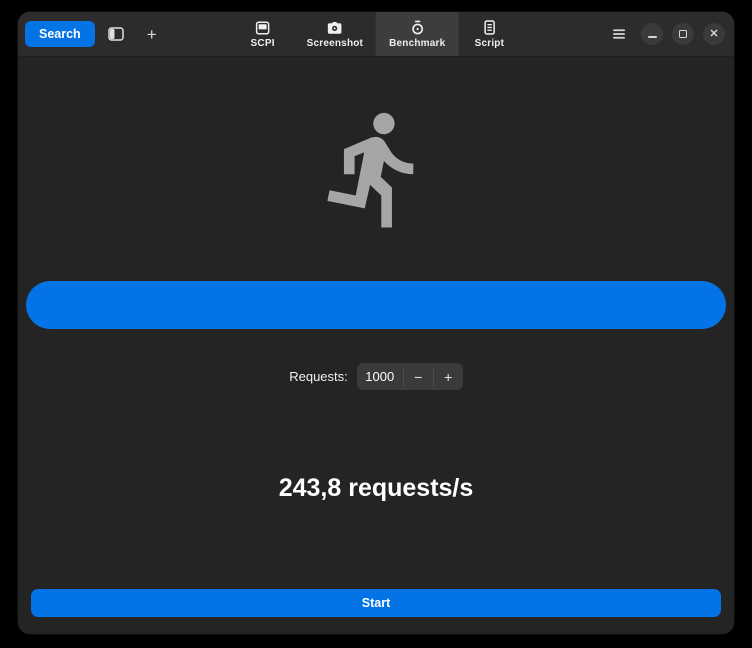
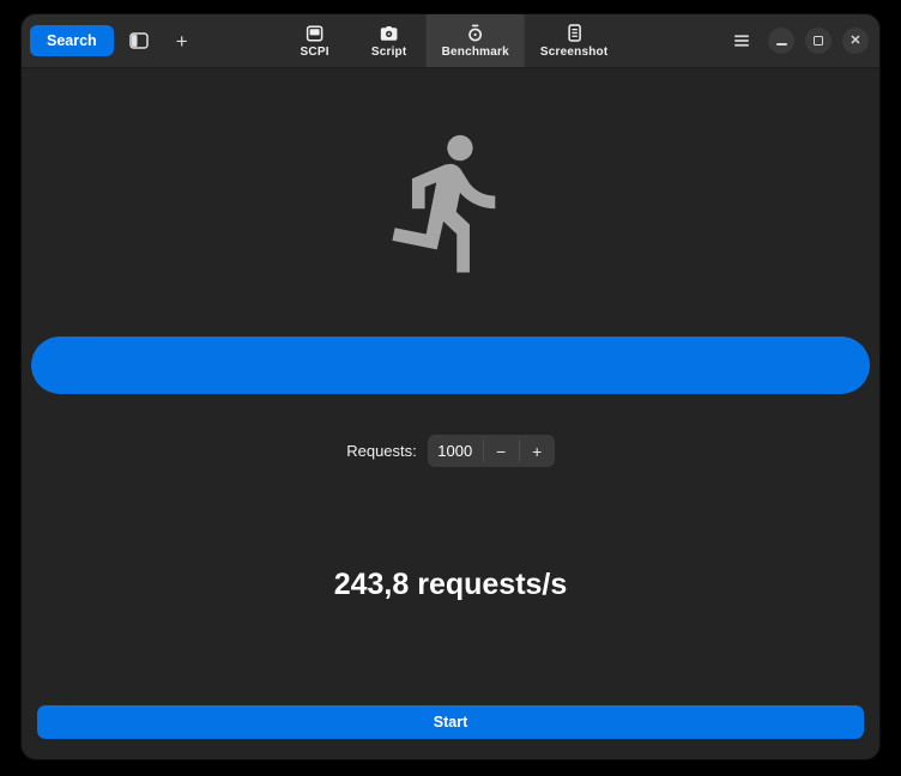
  Search
  +
  SCPI
- Screenshot
+ Script
  Benchmark
- Script
+ Screenshot
  ✕
  Requests:
  1000
  −
  +
  243,8 requests/s
  Start
